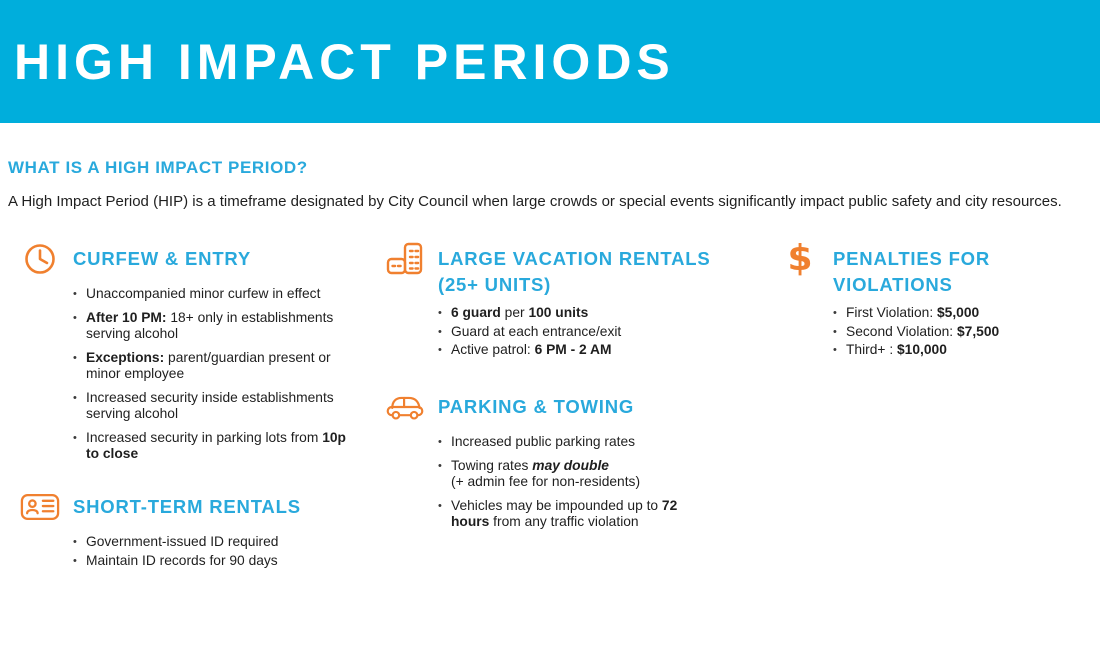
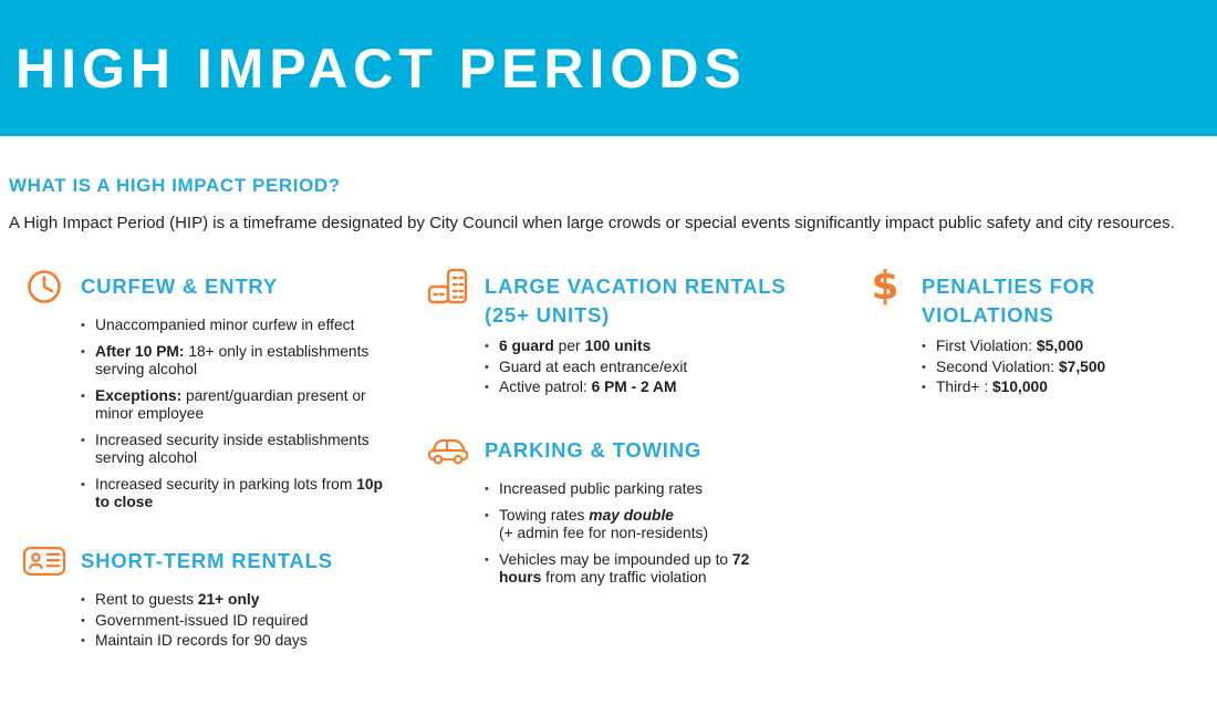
  HIGH IMPACT PERIODS
  WHAT IS A HIGH IMPACT PERIOD?
  A High Impact Period (HIP) is a timeframe designated by City Council when large crowds or special events significantly impact public safety and city resources.
  CURFEW & ENTRY
  Unaccompanied minor curfew in effect
  After 10 PM: 18+ only in establishments serving alcohol
  Exceptions: parent/guardian present or minor employee
  Increased security inside establishments serving alcohol
  Increased security in parking lots from 10p to close
  SHORT-TERM RENTALS
+ Rent to guests 21+ only
  Government-issued ID required
  Maintain ID records for 90 days
  LARGE VACATION RENTALS
  (25+ UNITS)
  6 guard per 100 units
  Guard at each entrance/exit
  Active patrol: 6 PM - 2 AM
  PARKING & TOWING
  Increased public parking rates
  Towing rates may double
  (+ admin fee for non-residents)
  Vehicles may be impounded up to 72 hours from any traffic violation
  $
  PENALTIES FOR VIOLATIONS
  First Violation: $5,000
  Second Violation: $7,500
  Third+ : $10,000
